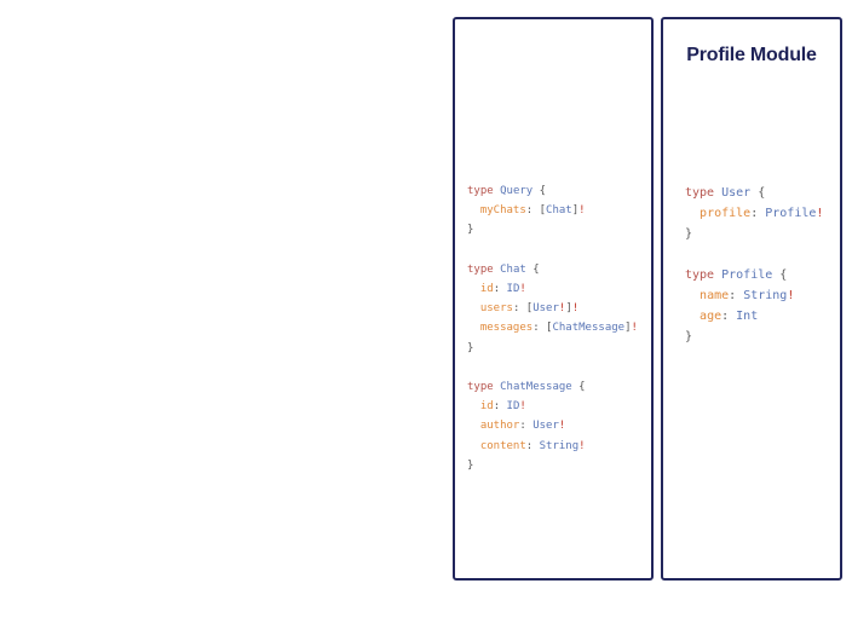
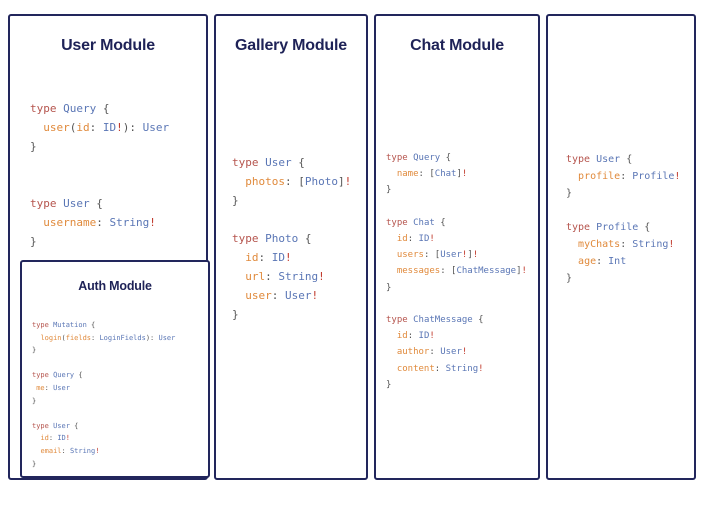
+ User Module
+ type Query { user(id: ID!): User } type User { username: String! }
+ Auth Module
+ type Mutation { login(fields: LoginFields): User } type Query { me: User } type User { id: ID! email: String! }
+ Gallery Module
+ type User { photos: [Photo]! } type Photo { id: ID! url: String! user: User! }
+ Chat Module
- type Query { myChats: [Chat]! } type Chat { id: ID! users: [User!]! messages: [ChatMessage]! } type ChatMessage { id: ID! author: User! content: String! }
+ type Query { name: [Chat]! } type Chat { id: ID! users: [User!]! messages: [ChatMessage]! } type ChatMessage { id: ID! author: User! content: String! }
- Profile Module
- type User { profile: Profile! } type Profile { name: String! age: Int }
+ type User { profile: Profile! } type Profile { myChats: String! age: Int }
